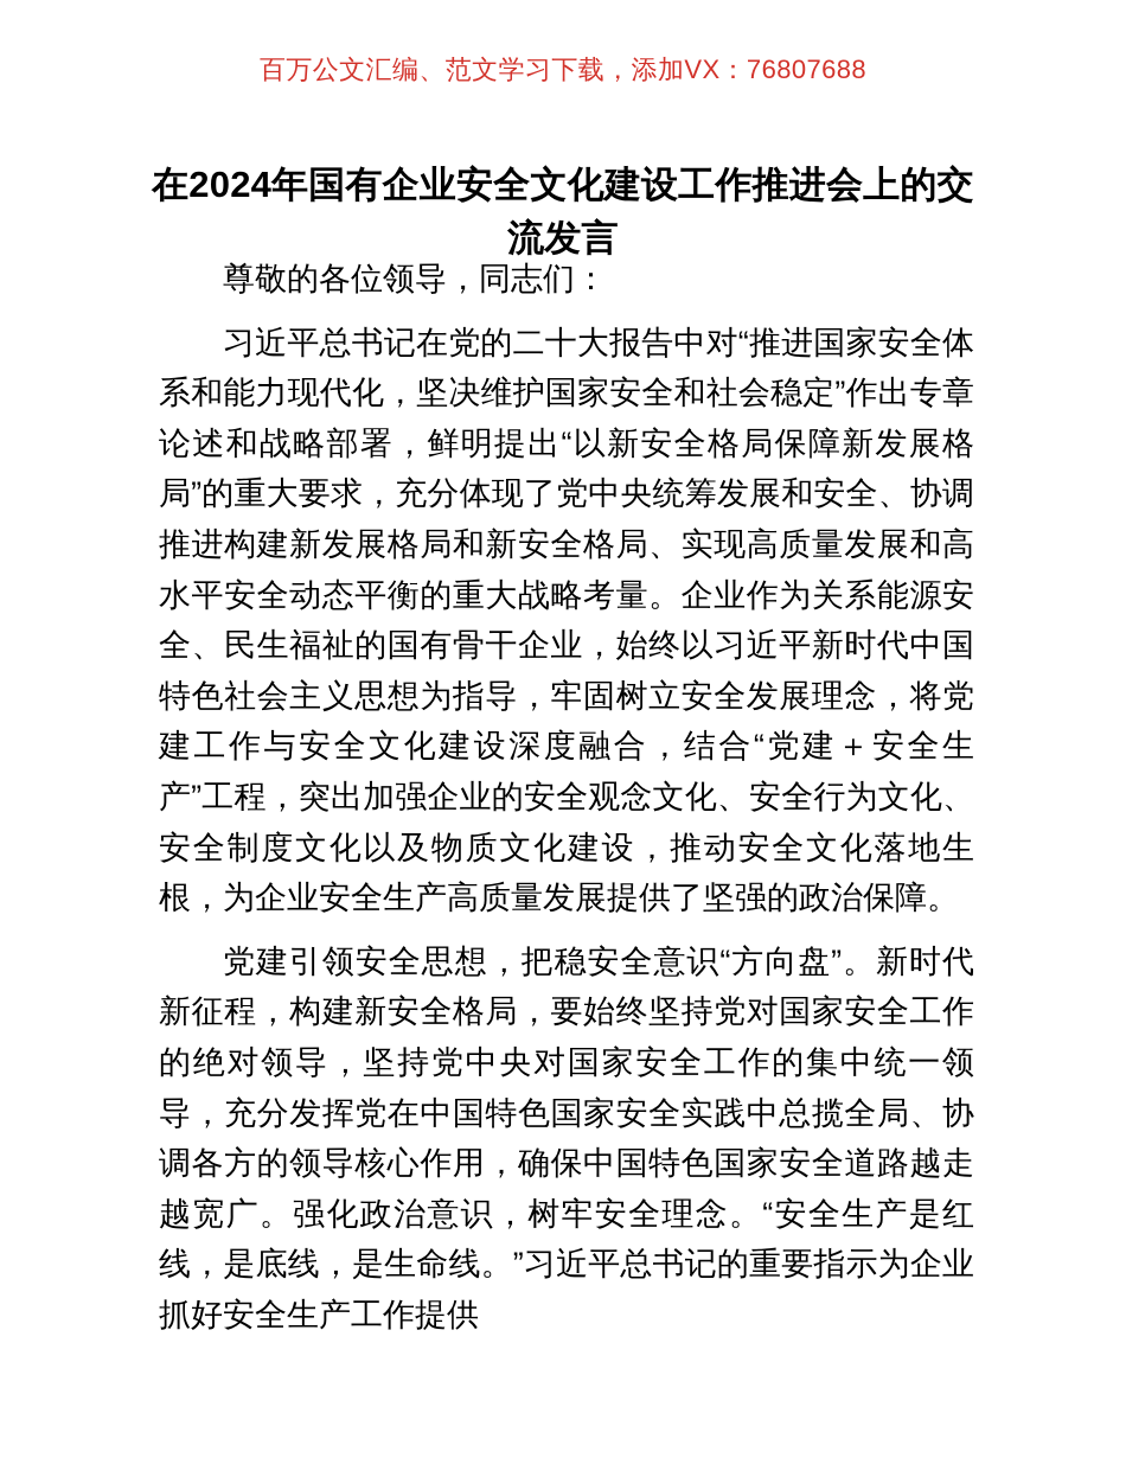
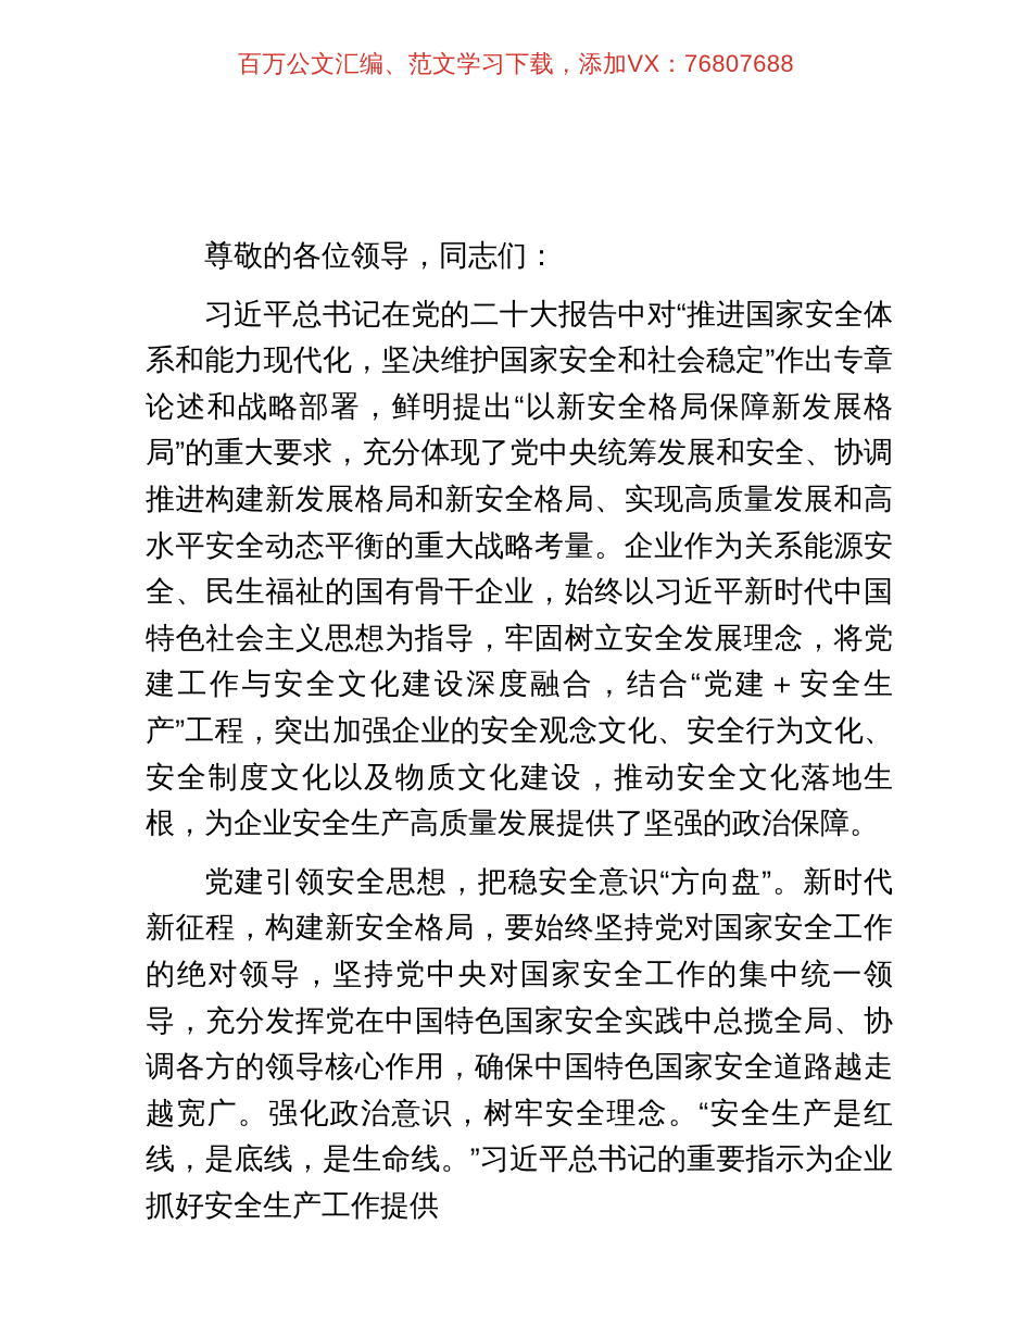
  百万公文汇编、范文学习下载，添加VX：76807688
- 在2024年国有企业安全文化建设工作推进会上的交流发言
  尊敬的各位领导，同志们：
  习近平总书记在党的二十大报告中对“推进国家安全体系和能力现代化，坚决维护国家安全和社会稳定”作出专章论述和战略部署，鲜明提出“以新安全格局保障新发展格局”的重大要求，充分体现了党中央统筹发展和安全、协调推进构建新发展格局和新安全格局、实现高质量发展和高水平安全动态平衡的重大战略考量。企业作为关系能源安全、民生福祉的国有骨干企业，始终以习近平新时代中国特色社会主义思想为指导，牢固树立安全发展理念，将党建工作与安全文化建设深度融合，结合“党建＋安全生产”工程，突出加强企业的安全观念文化、安全行为文化、安全制度文化以及物质文化建设，推动安全文化落地生根，为企业安全生产高质量发展提供了坚强的政治保障。
  党建引领安全思想，把稳安全意识“方向盘”。新时代新征程，构建新安全格局，要始终坚持党对国家安全工作的绝对领导，坚持党中央对国家安全工作的集中统一领导，充分发挥党在中国特色国家安全实践中总揽全局、协调各方的领导核心作用，确保中国特色国家安全道路越走越宽广。强化政治意识，树牢安全理念。“安全生产是红线，是底线，是生命线。”习近平总书记的重要指示为企业抓好安全生产工作提供
